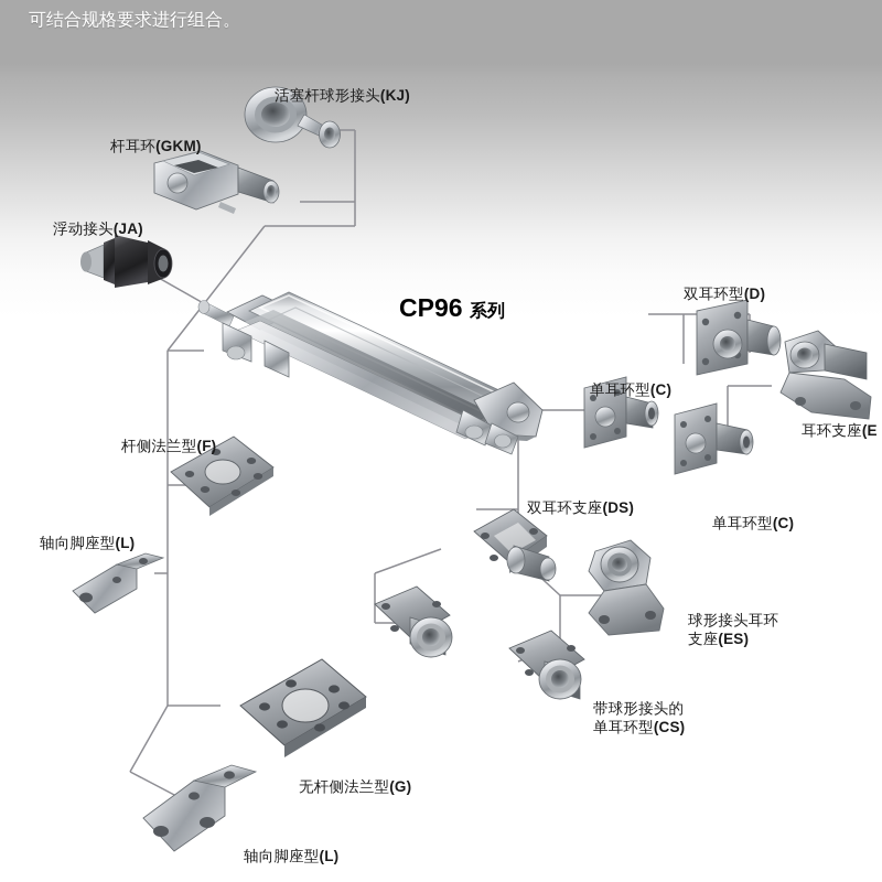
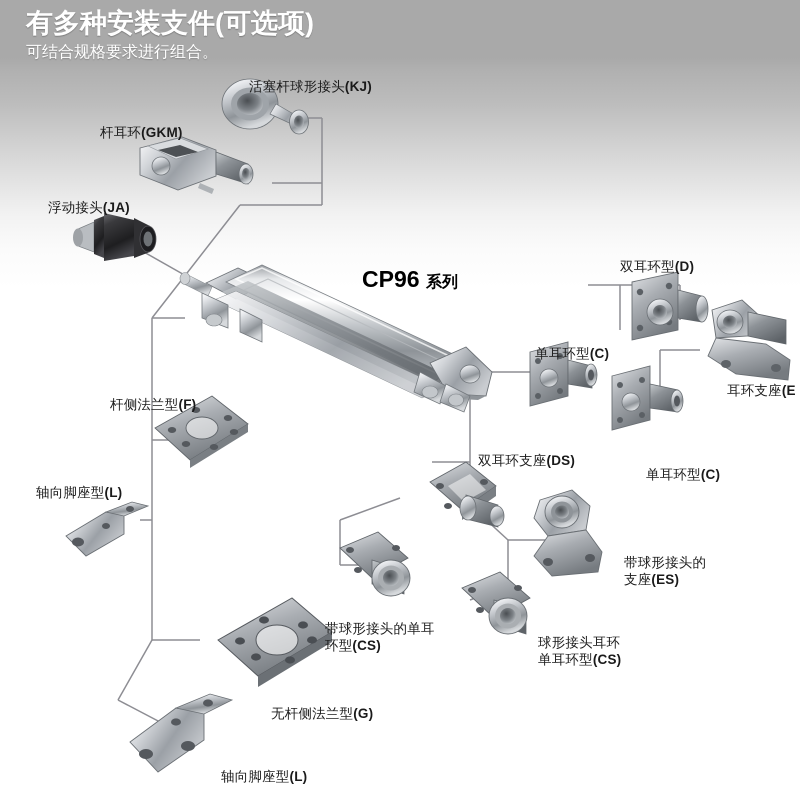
+ 有多种安装支件(可选项)
  可结合规格要求进行组合。
  CP96 系列
  活塞杆球形接头(KJ)
  杆耳环(GKM)
  浮动接头(JA)
  双耳环型(D)
  耳环支座(E
  单耳环型(C)
  单耳环型(C)
  杆侧法兰型(F)
  轴向脚座型(L)
  双耳环支座(DS)
- 球形接头耳环
+ 带球形接头的
  支座(ES)
+ 带球形接头的单耳
+ 环型(CS)
- 带球形接头的
+ 球形接头耳环
  单耳环型(CS)
  无杆侧法兰型(G)
  轴向脚座型(L)
